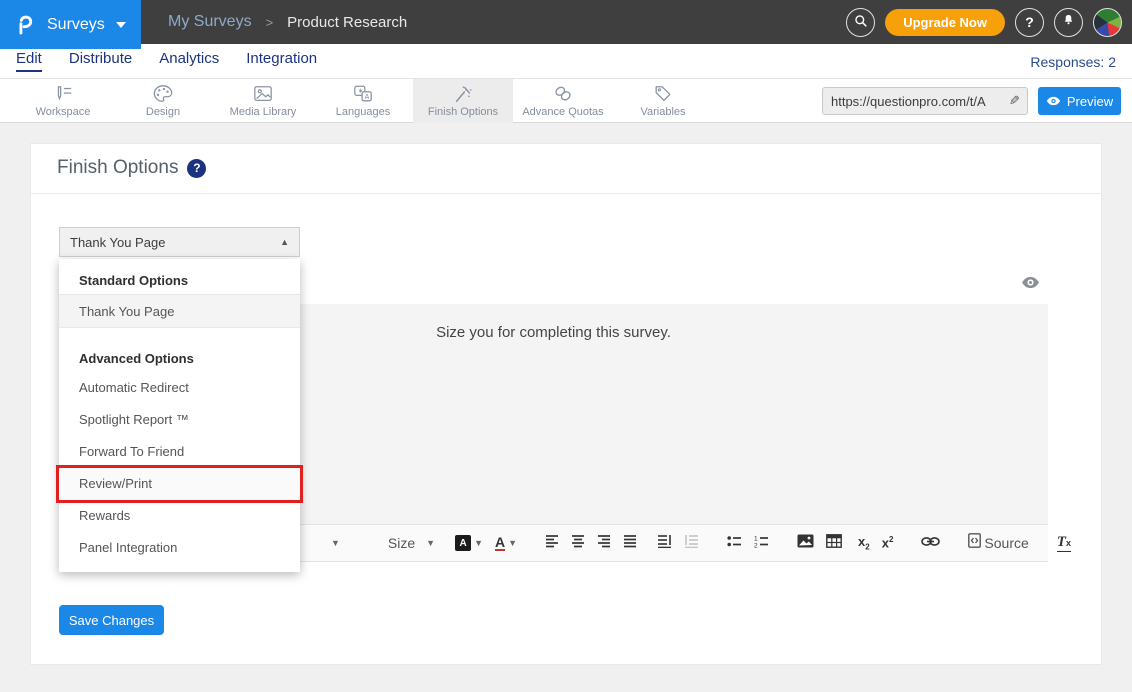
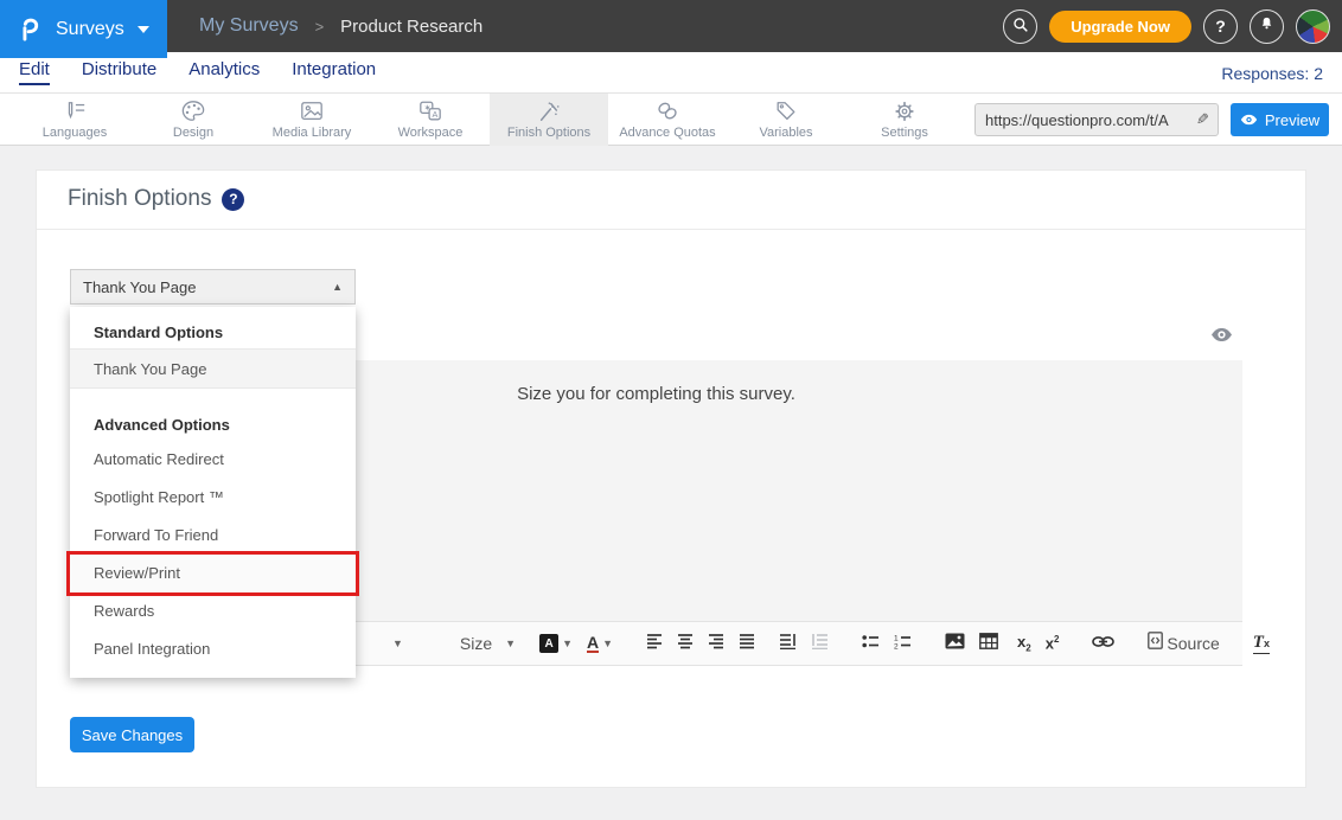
  My Surveys
  >
  Product Research
  Upgrade Now
  ?
  Surveys
  Edit
  Distribute
  Analytics
  Integration
  Responses: 2
- Workspace
+ Languages
  Design
  Media Library
  ✶
  A
- Languages
+ Workspace
  Finish Options
  Advance Quotas
  Variables
+ Settings
  https://questionpro.com/t/A
  Preview
  Finish Options
  ?
  Size you for completing this survey.
  ▼
  Size
  ▼
  A
  ▼
  A
  ▼
  x2
  x2
  Source
  Tx
  Thank You Page
  ▲
  Standard Options
  Thank You Page
  Advanced Options
  Automatic Redirect
  Spotlight Report ™
  Forward To Friend
  Review/Print
  Rewards
  Panel Integration
  Save Changes
